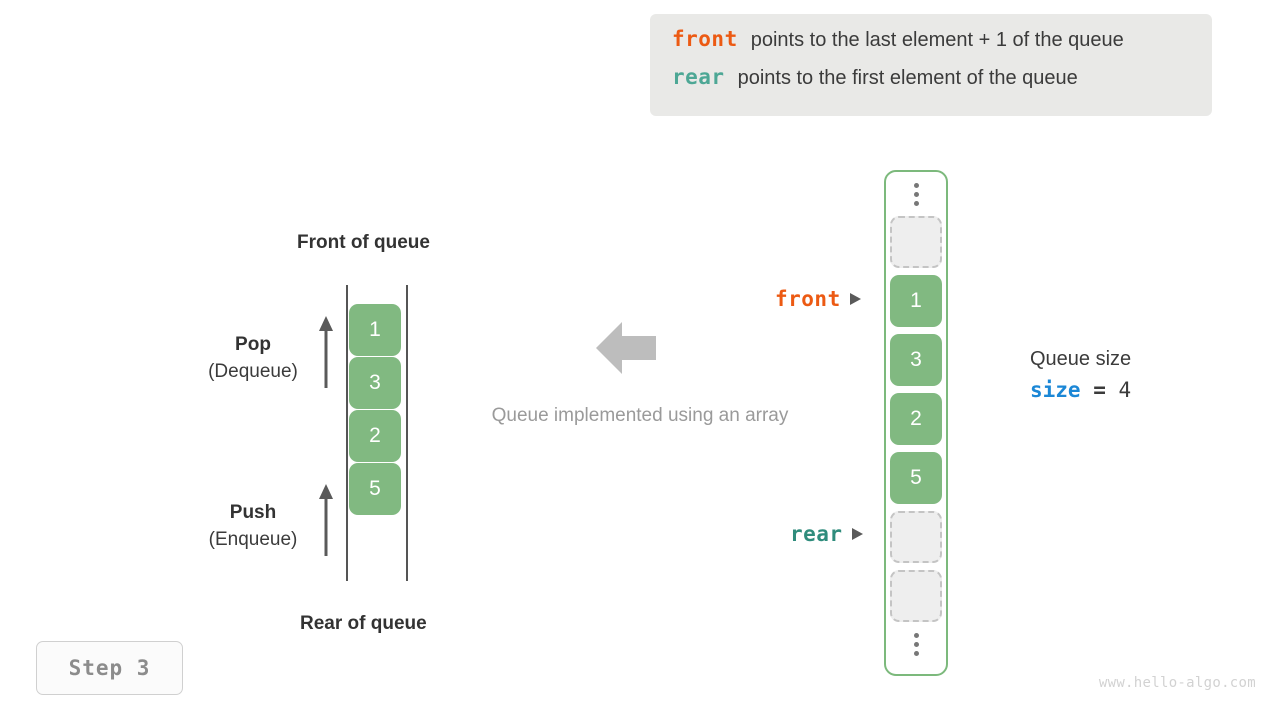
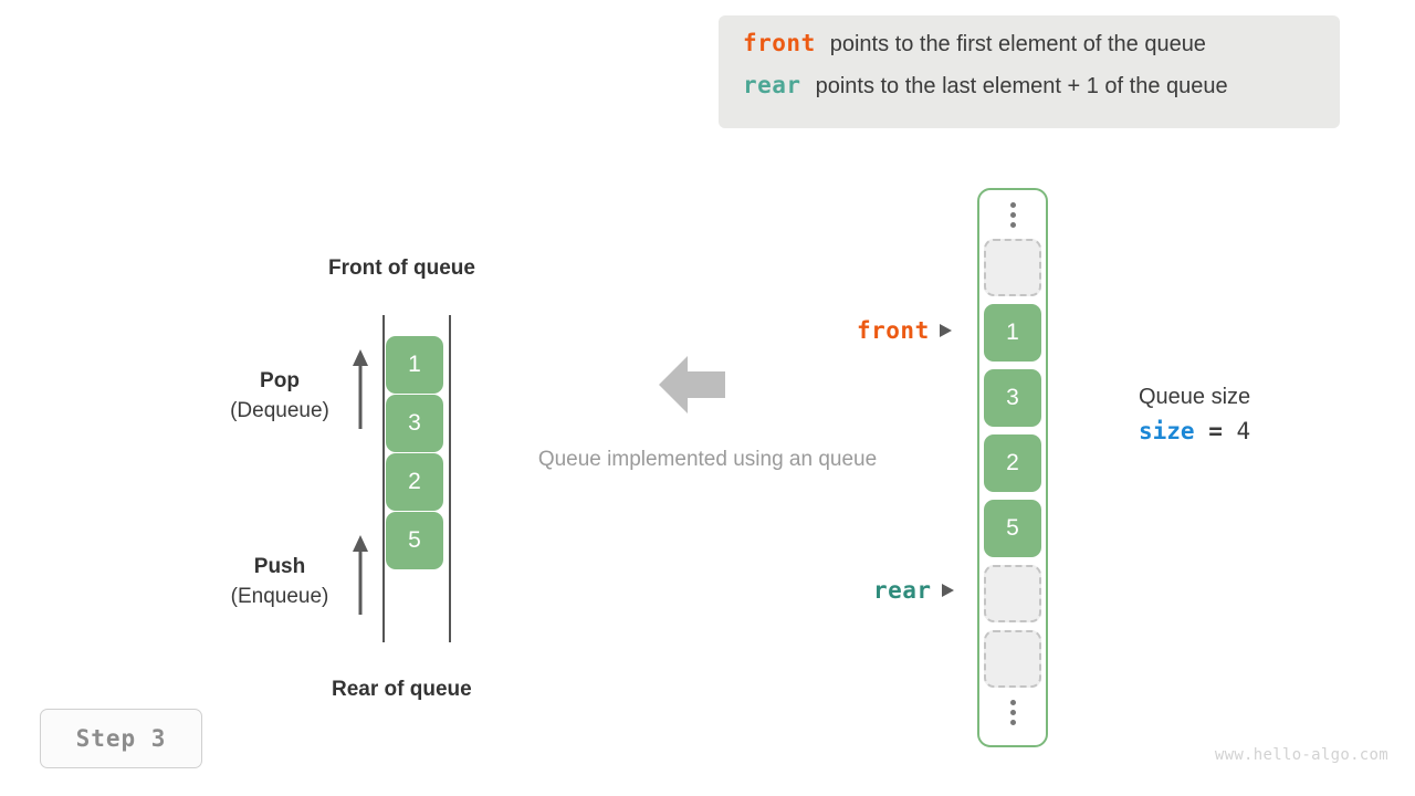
  front
- points to the last element + 1 of the queue
+ points to the first element of the queue
  rear
- points to the first element of the queue
+ points to the last element + 1 of the queue
  Front of queue
  1
  3
  2
  5
  Pop
  (Dequeue)
  Push
  (Enqueue)
  Rear of queue
- Queue implemented using an array
+ Queue implemented using an queue
  1
  3
  2
  5
  front
  rear
  Queue size
  size = 4
  Step 3
  www.hello-algo.com
